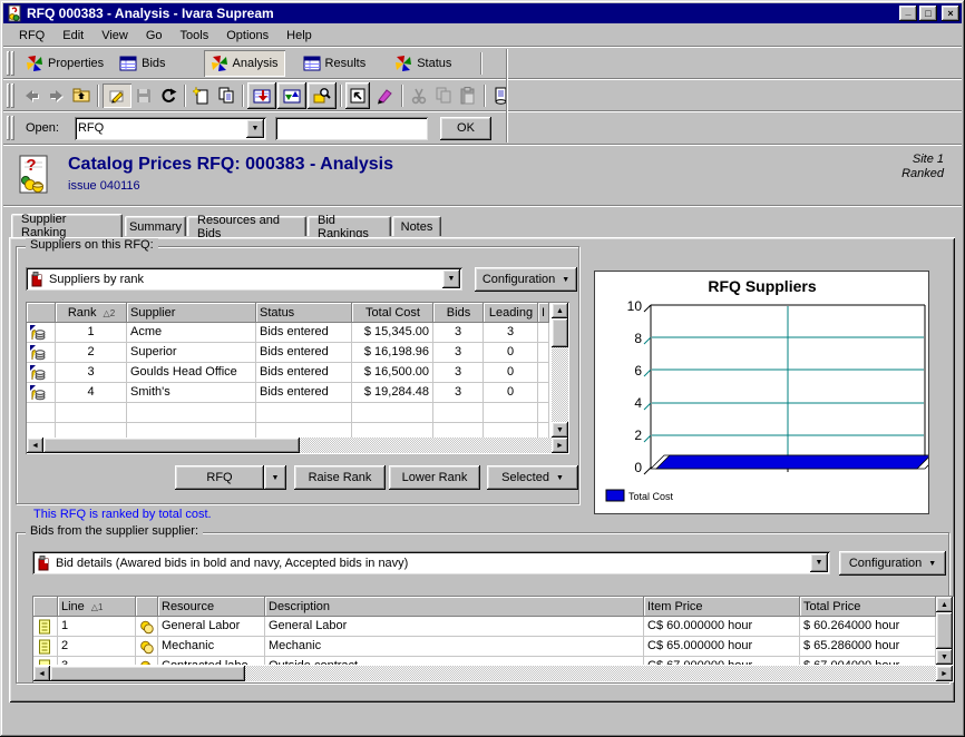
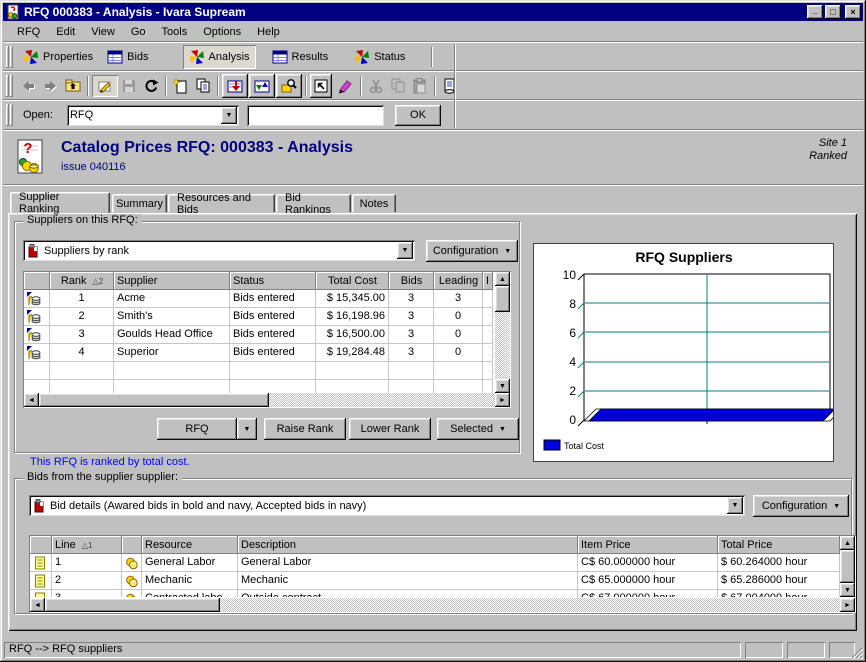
  RFQ 000383 - Analysis - Ivara Supream
  _
  □
  ×
  RFQ
  Edit
  View
  Go
  Tools
  Options
  Help
  Properties
  Bids
  Analysis
  Results
  Status
  Open:
  RFQ
  OK
  ?
  Catalog Prices RFQ: 000383 - Analysis
  issue 040116
  Site 1
  Ranked
  Supplier Ranking
  Summary
  Resources and Bids
  Bid Rankings
  Notes
  Suppliers on this RFQ:
  Suppliers by rank
  Configuration
  Rank
  △2
  Supplier
  Status
  Total Cost
  Bids
  Leading
  I
  1
  Acme
  Bids entered
  $ 15,345.00
  3
  3
  2
- Superior
+ Smith's
  Bids entered
  $ 16,198.96
  3
  0
  3
  Goulds Head Office
  Bids entered
  $ 16,500.00
  3
  0
  4
- Smith's
+ Superior
  Bids entered
  $ 19,284.48
  3
  0
  RFQ
  Raise Rank
  Lower Rank
  Selected
  This RFQ is ranked by total cost.
  RFQ Suppliers
  10
  8
  6
  4
  2
  0
  Total Cost
  Bids from the supplier supplier:
  Bid details (Awared bids in bold and navy, Accepted bids in navy)
  Configuration
  Line
  △1
  Resource
  Description
  Item Price
  Total Price
  1
  General Labor
  General Labor
  C$ 60.000000 hour
  $ 60.264000 hour
  2
  Mechanic
  Mechanic
  C$ 65.000000 hour
  $ 65.286000 hour
+ RFQ --> RFQ suppliers
